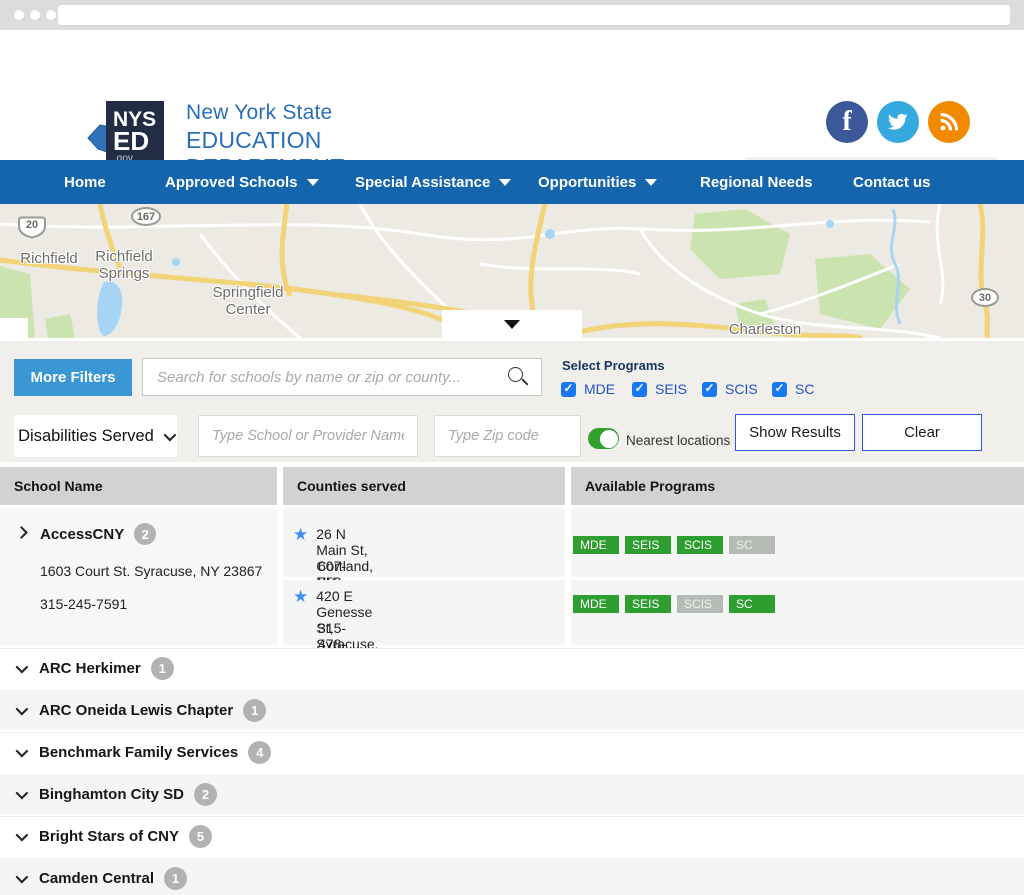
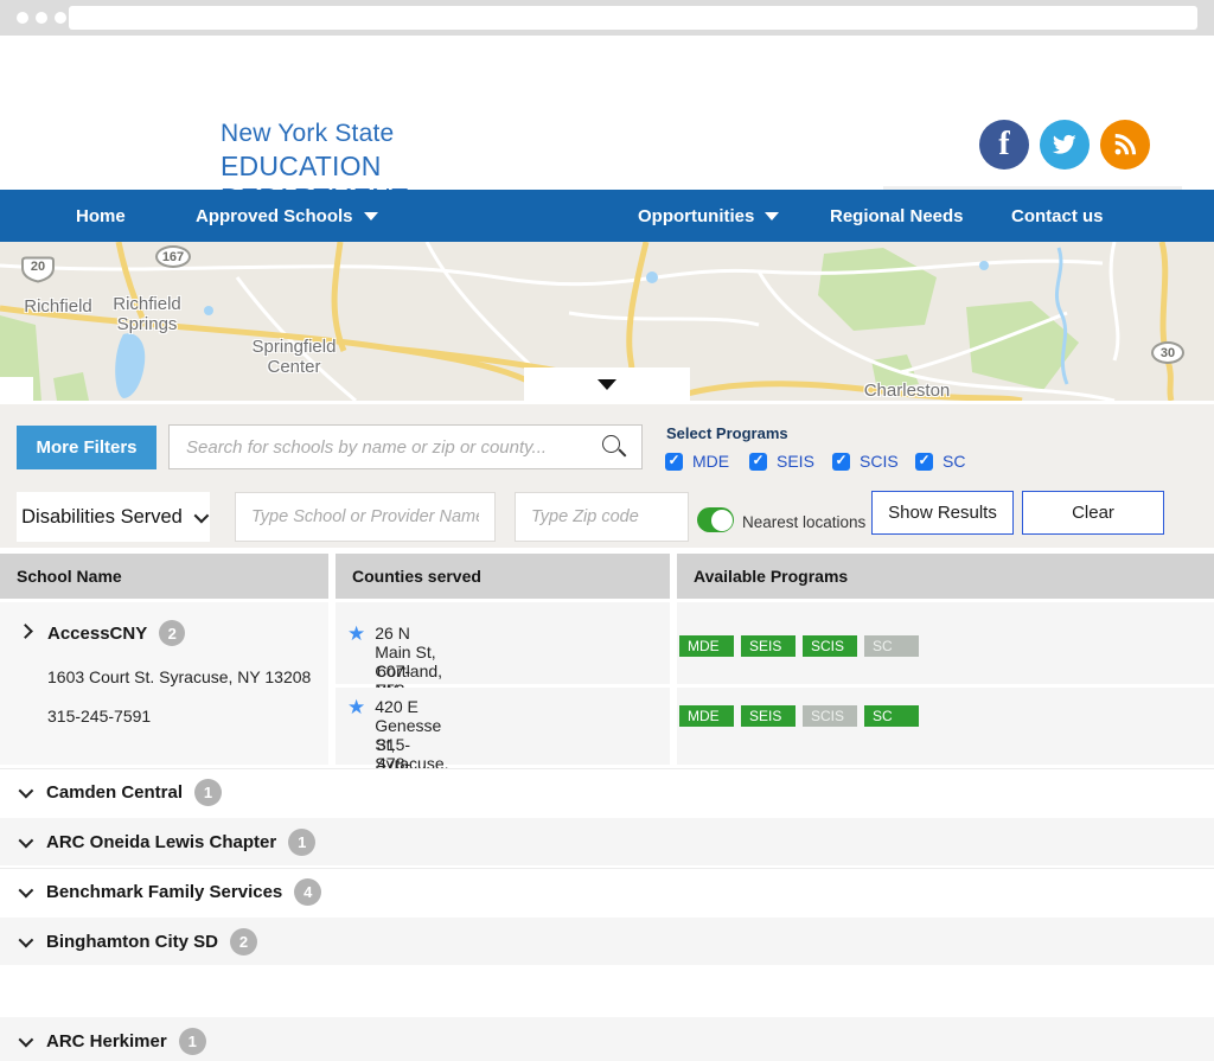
- NYS
- ED
- .gov
  New York State
  f
  Home
  Approved Schools
- Special Assistance
  Opportunities
  Regional Needs
  Contact us
  Richfield
  Richfield Springs
  Springfield Center
  Charleston
  20
  167
  30
  More Filters
  Search for schools by name or zip or county...
  Select Programs
  MDE
  SEIS
  SCIS
  SC
  Disabilities Served
  Type School or Provider Nam
  Type Zip code
  Nearest locations
  Show Results
  Clear
  School Name
  Counties served
  Available Programs
  AccessCNY
  2
- 1603 Court St. Syracuse, NY 23867
+ 1603 Court St. Syracuse, NY 13208
  315-245-7591
  ★
  26 N Main St, Cortland,
  MDE
  SEIS
  SCIS
  SC
  ★
  420 E Genesse St, Syracuse,
  MDE
  SEIS
  SCIS
  SC
- ARC Herkimer
+ Camden Central
  1
  ARC Oneida Lewis Chapter
  1
  Benchmark Family Services
  4
  Binghamton City SD
  2
- Bright Stars of CNY
- 5
- Camden Central
+ ARC Herkimer
  1
